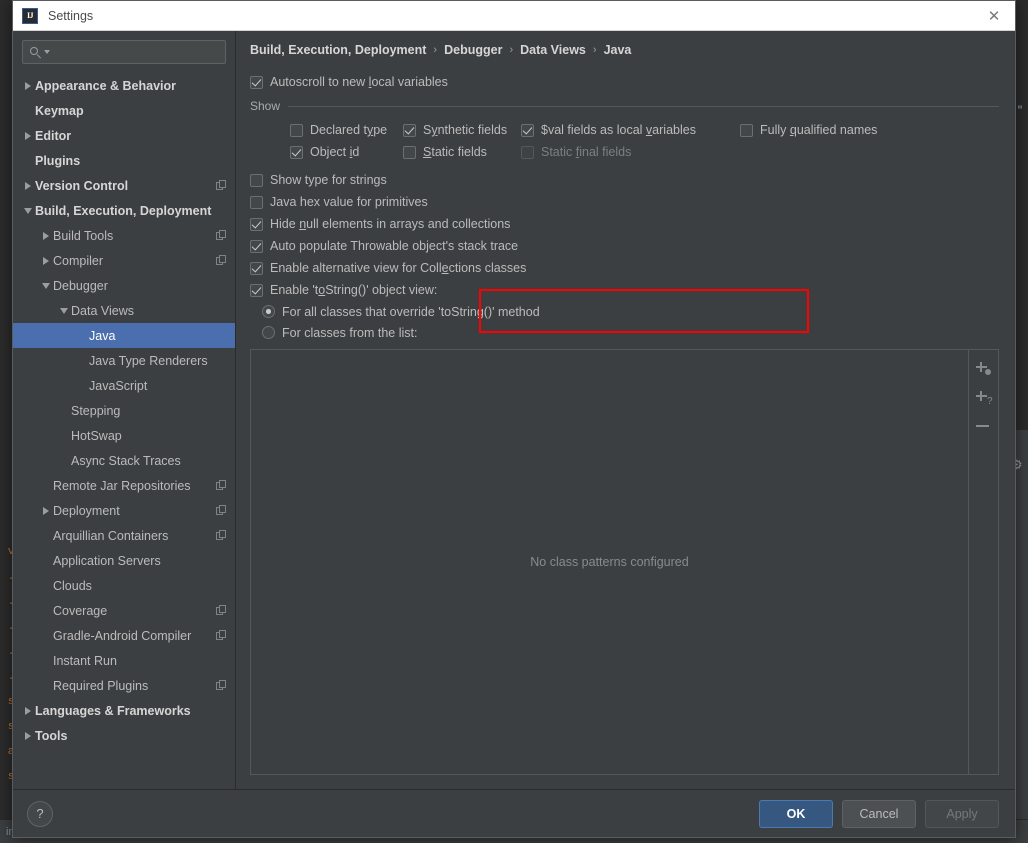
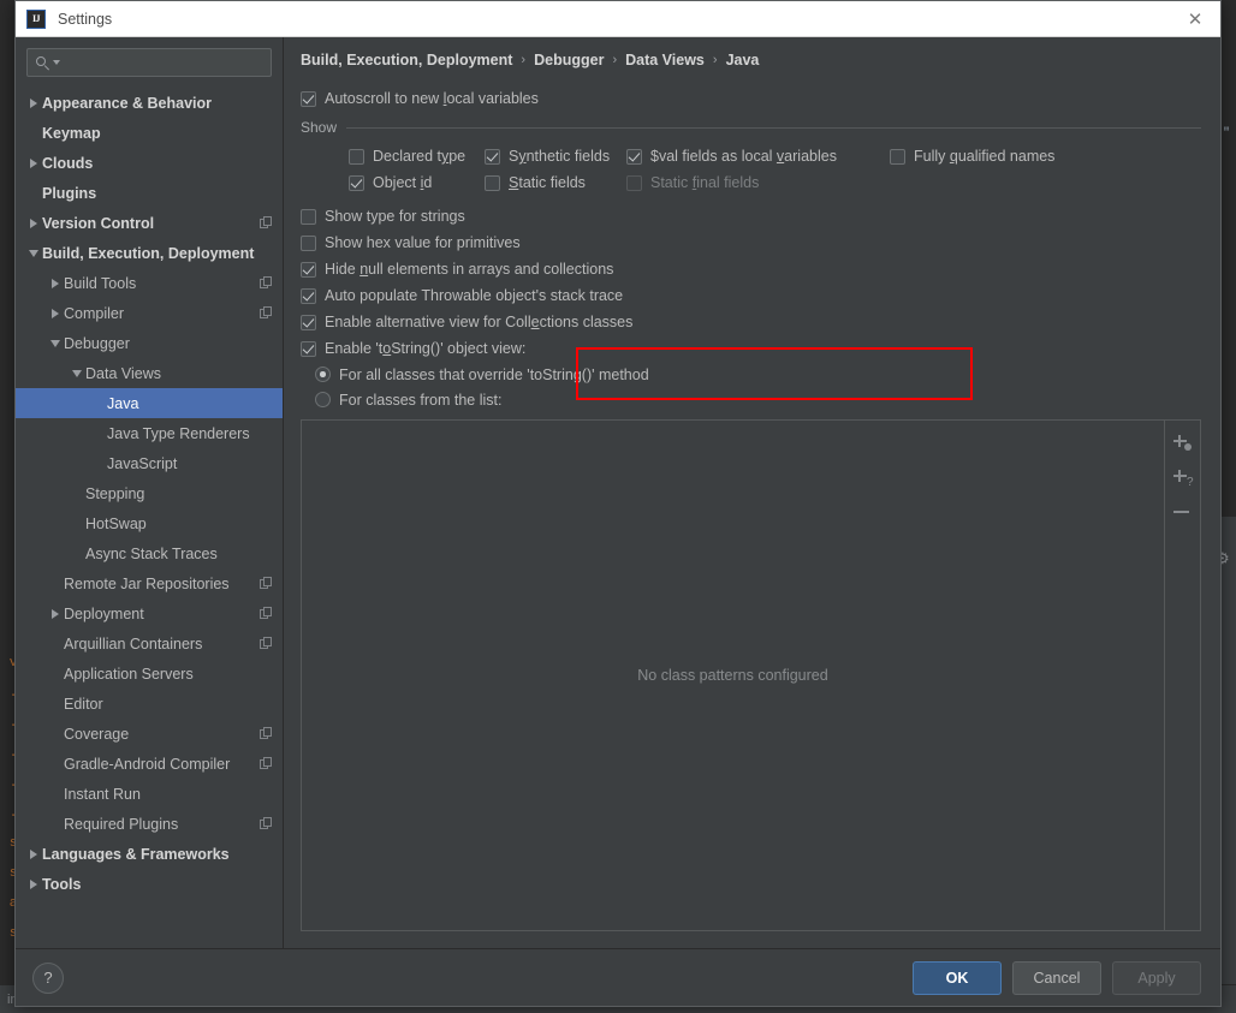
  v
  .
  .
  .
  .
  .
  s
  s
  a
  s
  ⚙
  IJ
  Settings
  ✕
  Appearance & Behavior
  Keymap
- Editor
+ Clouds
  Plugins
  Version Control
  Build, Execution, Deployment
  Build Tools
  Compiler
  Debugger
  Data Views
  Java
  Java Type Renderers
  JavaScript
  Stepping
  HotSwap
  Async Stack Traces
  Remote Jar Repositories
  Deployment
  Arquillian Containers
  Application Servers
- Clouds
+ Editor
  Coverage
  Gradle-Android Compiler
  Instant Run
  Required Plugins
  Languages & Frameworks
  Tools
  Build, Execution, Deployment
  ›
  Debugger
  ›
  Data Views
  ›
  Java
  Autoscroll to new local variables
  Show
  Declared type
  Synthetic fields
  $val fields as local variables
  Fully qualified names
  Object id
  Static fields
  Static final fields
  Show type for strings
- Java hex value for primitives
+ Show hex value for primitives
  Hide null elements in arrays and collections
  Auto populate Throwable object's stack trace
  Enable alternative view for Collections classes
  Enable 'toString()' object view:
  For all classes that override 'toString()' method
  For classes from the list:
  No class patterns configured
  ?
  ?
  OK
  Cancel
  Apply
